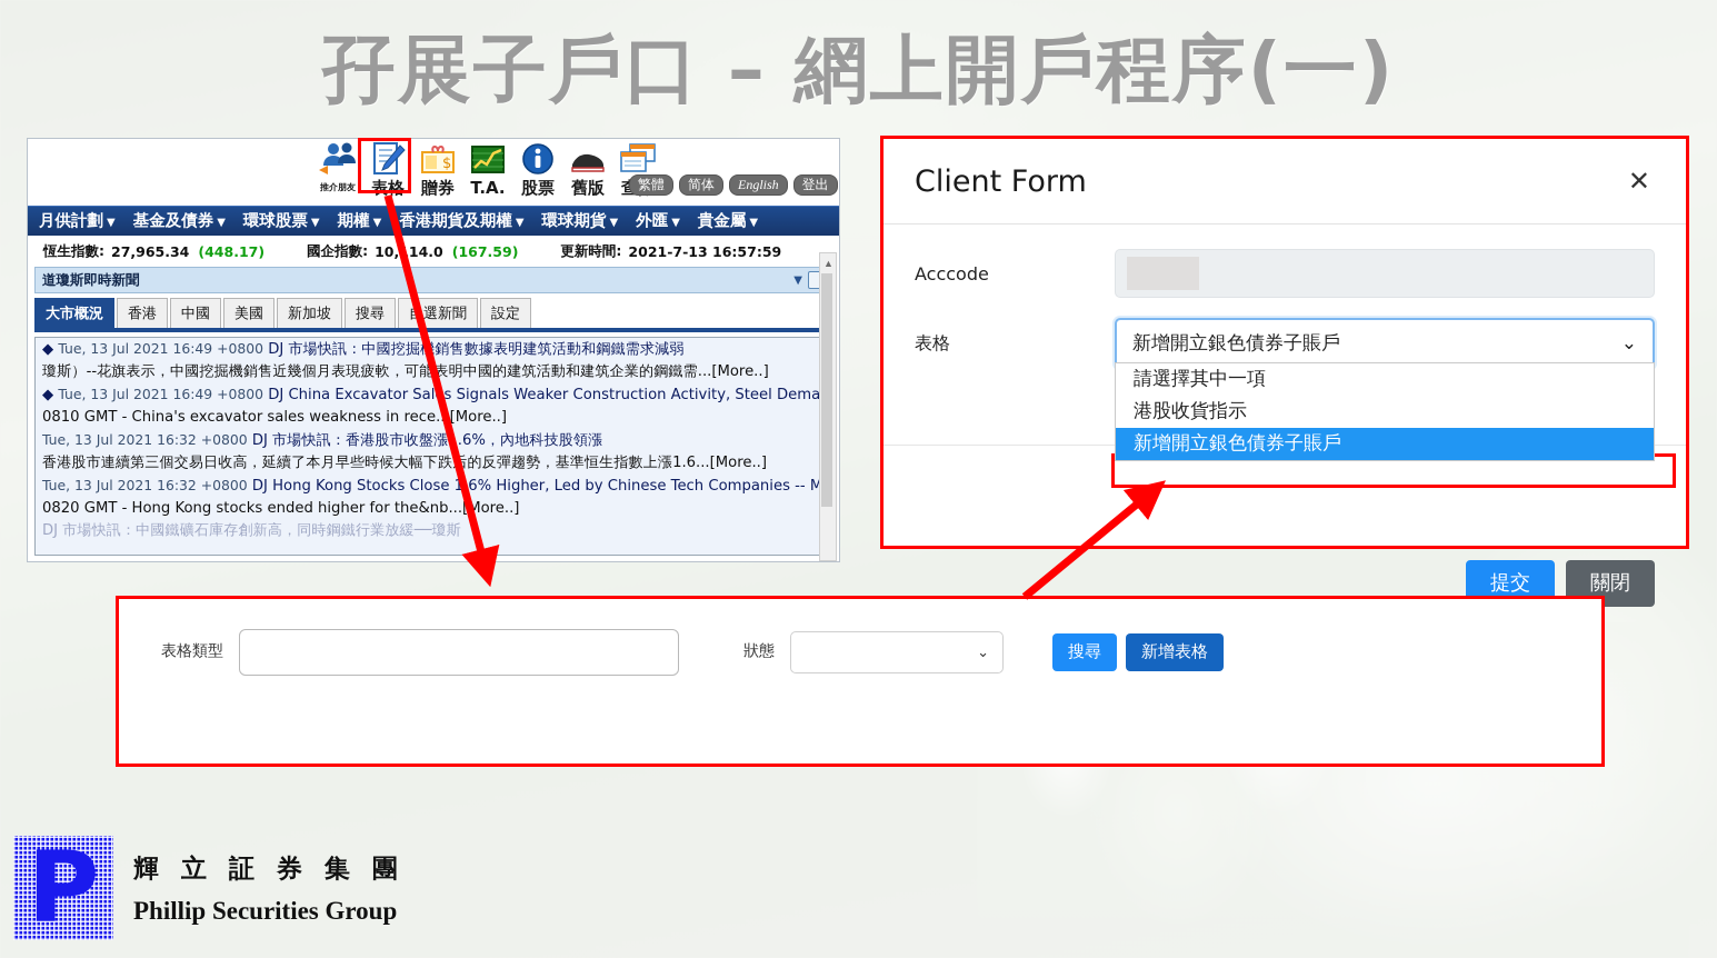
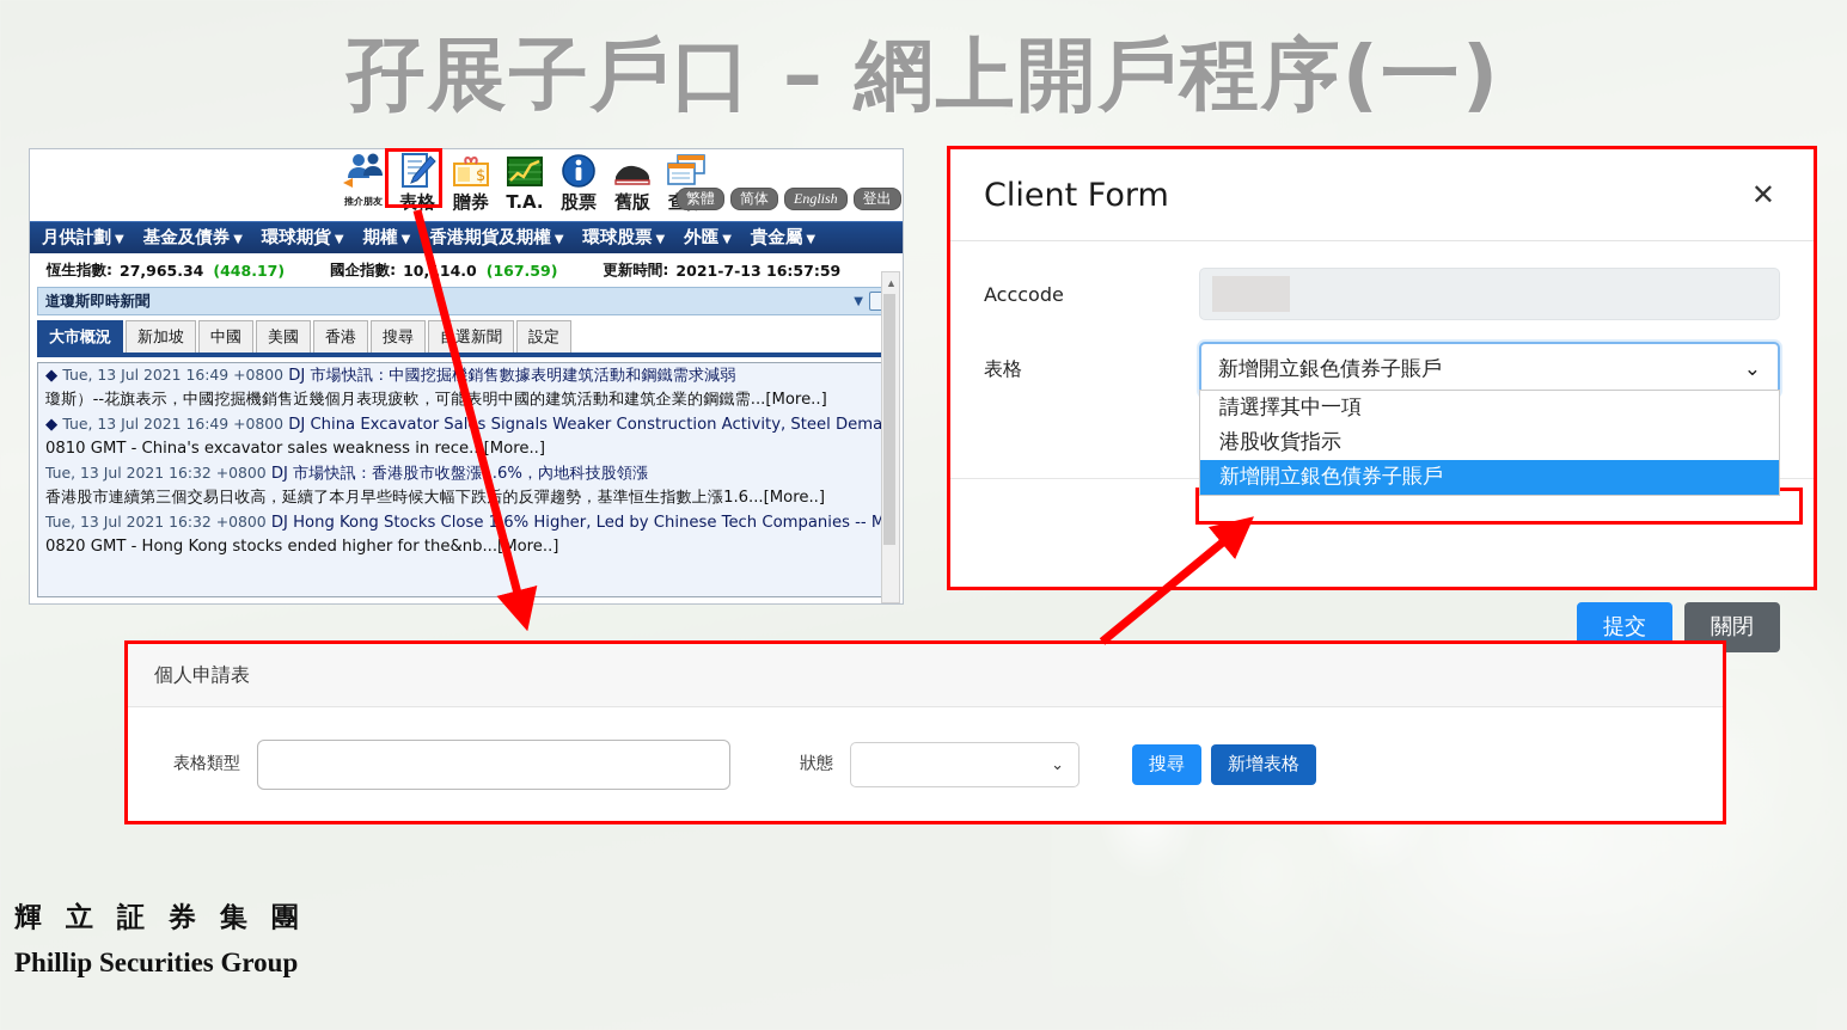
  孖展子戶口 – 網上開戶程序(一)
  推介朋友
  表格
  $
  贈券
  T.A.
  股票
  舊版
  月供計劃 ▼
  基金及債券 ▼
- 環球股票 ▼
+ 環球期貨 ▼
  期權 ▼
  香港期貨及期權 ▼
- 環球期貨 ▼
+ 環球股票 ▼
  外匯 ▼
  貴金屬 ▼
  恆生指數:
  27,965.34
  (448.17)
  國企指數:
  10,14.0
  (167.59)
  更新時間:
  2021-7-13 16:57:59
  道瓊斯即時新聞
  ▼
  大市概況
- 香港
+ 新加坡
  中國
  美國
- 新加坡
+ 香港
  搜尋
  選新聞
  設定
  ◆ Tue, 13 Jul 2021 16:49 +0800 DJ 市場快訊：中國挖掘銷售數據表明建筑活動和鋼鐵需求減弱
  瓊斯）--花旗表示，中國挖掘機銷售近幾個月表現疲軟，可能表明中國的建筑活動和建筑企業的鋼鐵需...[More..]
  ◆ Tue, 13 Jul 2021 16:49 +0800 DJ China Excavator Sals Signals Weaker Construction Activity, Steel Dema
  0810 GMT - China's excavator sales weakness in rece.[More..]
  Tue, 13 Jul 2021 16:32 +0800 DJ 市場快訊：香港股市收盤漲.6%，內地科技股領漲
  香港股市連續第三個交易日收高，延續了本月早些時候大幅下跌的反彈趨勢，基準恒生指數上漲1.6...[More..]
  Tue, 13 Jul 2021 16:32 +0800 DJ Hong Kong Stocks Close 16% Higher, Led by Chinese Tech Companies -- M
  0820 GMT - Hong Kong stocks ended higher for the&nb...[More..]
- DJ 市場快訊：中國鐵礦石庫存創新高，同時鋼鐵行業放緩──瓊斯
  ▲
  繁體
  简体
  English
  登出
  Client Form
  ✕
  Acccode
  表格
  新增開立銀色債券子賬戶
  ⌄
  請選擇其中一項
  港股收貨指示
  新增開立銀色債券子賬戶
  提交
  關閉
+ 個人申請表
  表格類型
  狀態
  ⌄
  搜尋
  新增表格
- P
  輝 立 証 券 集 團
  Phillip Securities Group
